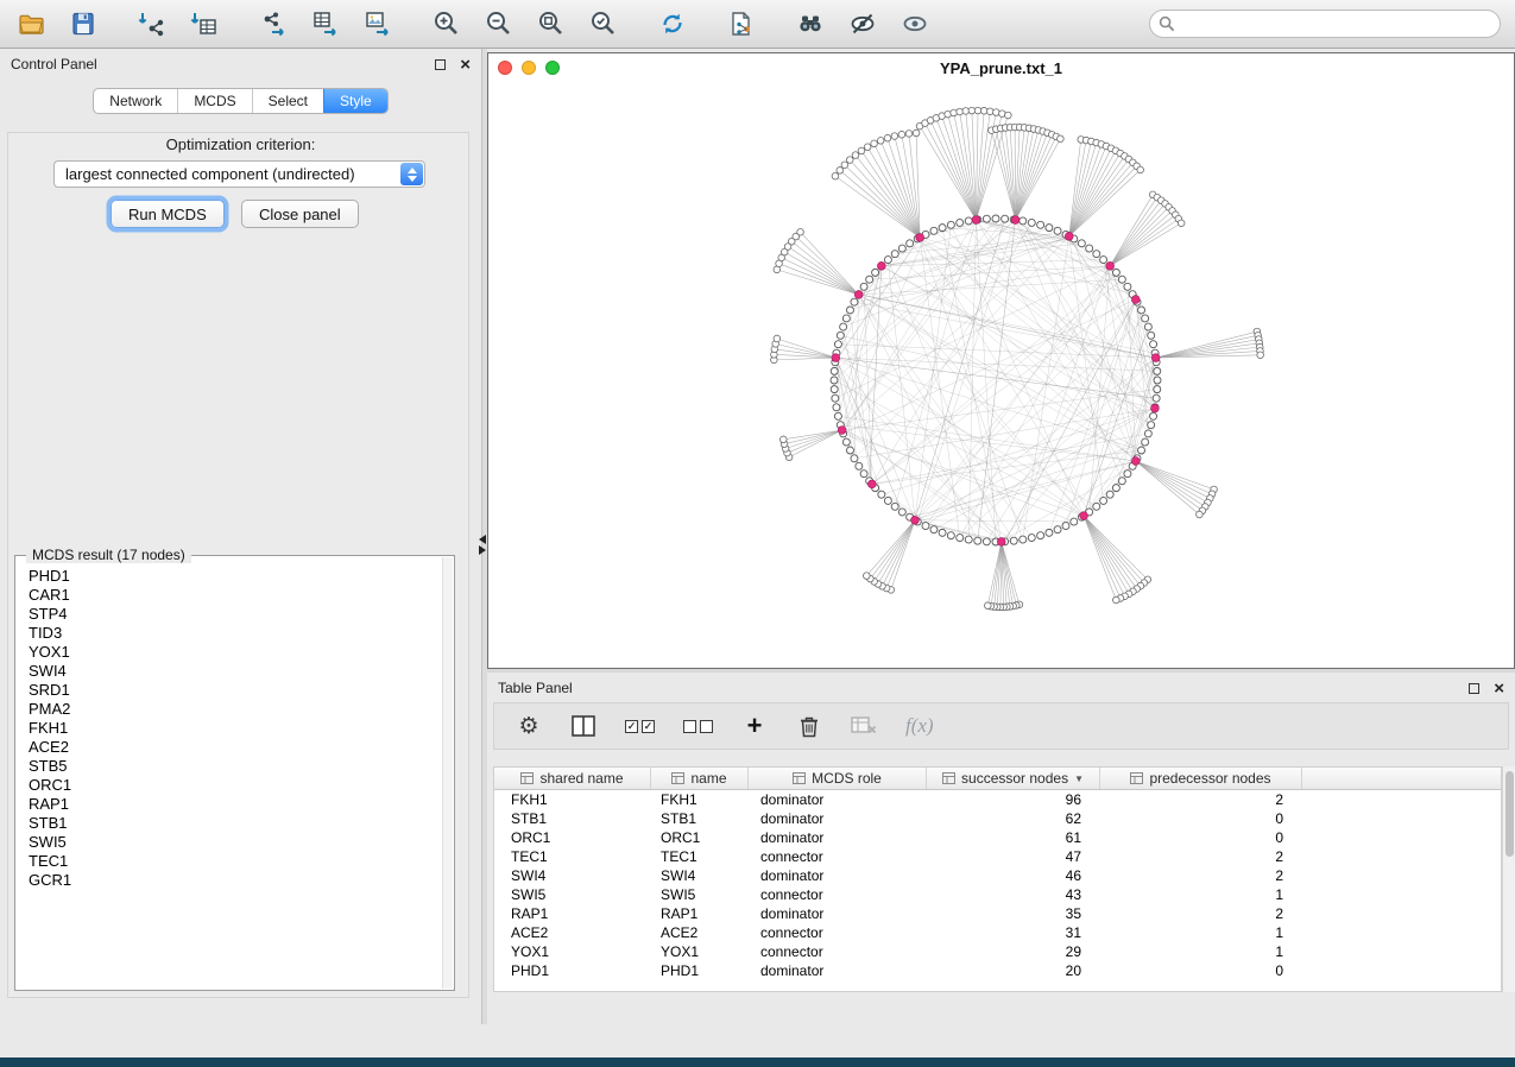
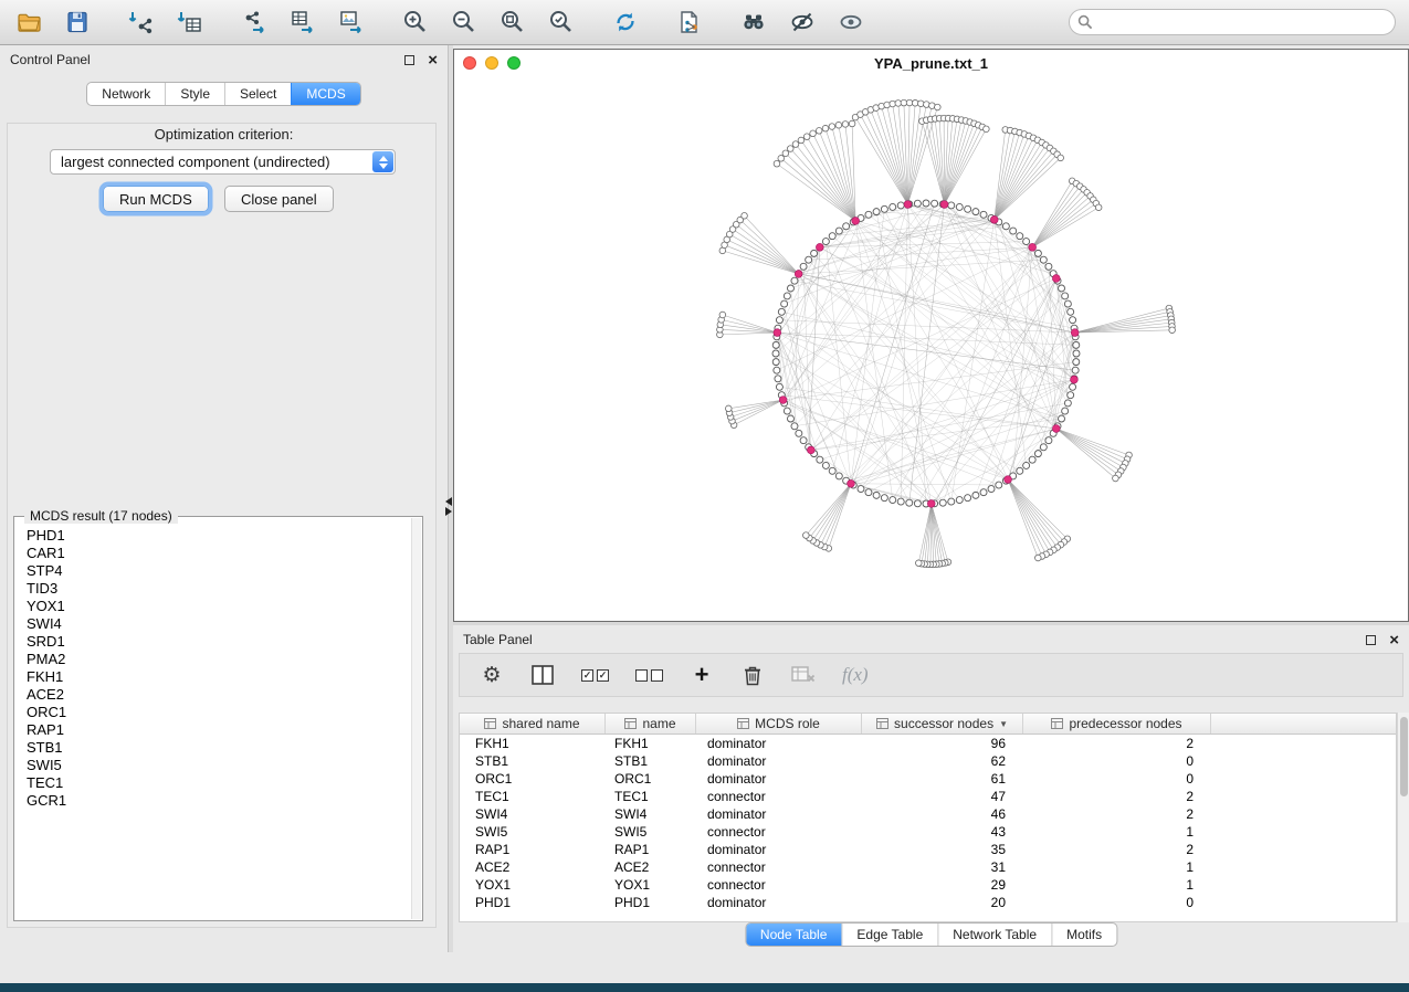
  Control Panel
  ×
  Network
- MCDS
+ Style
  Select
- Style
+ MCDS
  Optimization criterion:
  largest connected component (undirected)
  Run MCDS
  Close panel
  MCDS result (17 nodes)
  PHD1
  CAR1
  STP4
  TID3
  YOX1
  SWI4
  SRD1
  PMA2
  FKH1
  ACE2
- STB5
  ORC1
  RAP1
  STB1
  SWI5
  TEC1
  GCR1
  YPA_prune.txt_1
  Table Panel
  ×
  ⚙
  ✓
  ✓
  +
  f(x)
  shared name
  name
  MCDS role
  successor nodes
  ▼
  predecessor nodes
  FKH1
  FKH1
  dominator
  96
  2
  STB1
  STB1
  dominator
  62
  0
  ORC1
  ORC1
  dominator
  61
  0
  TEC1
  TEC1
  connector
  47
  2
  SWI4
  SWI4
  dominator
  46
  2
  SWI5
  SWI5
  connector
  43
  1
  RAP1
  RAP1
  dominator
  35
  2
  ACE2
  ACE2
  connector
  31
  1
  YOX1
  YOX1
  connector
  29
  1
  PHD1
  PHD1
  dominator
  20
  0
+ Node Table
+ Edge Table
+ Network Table
+ Motifs
